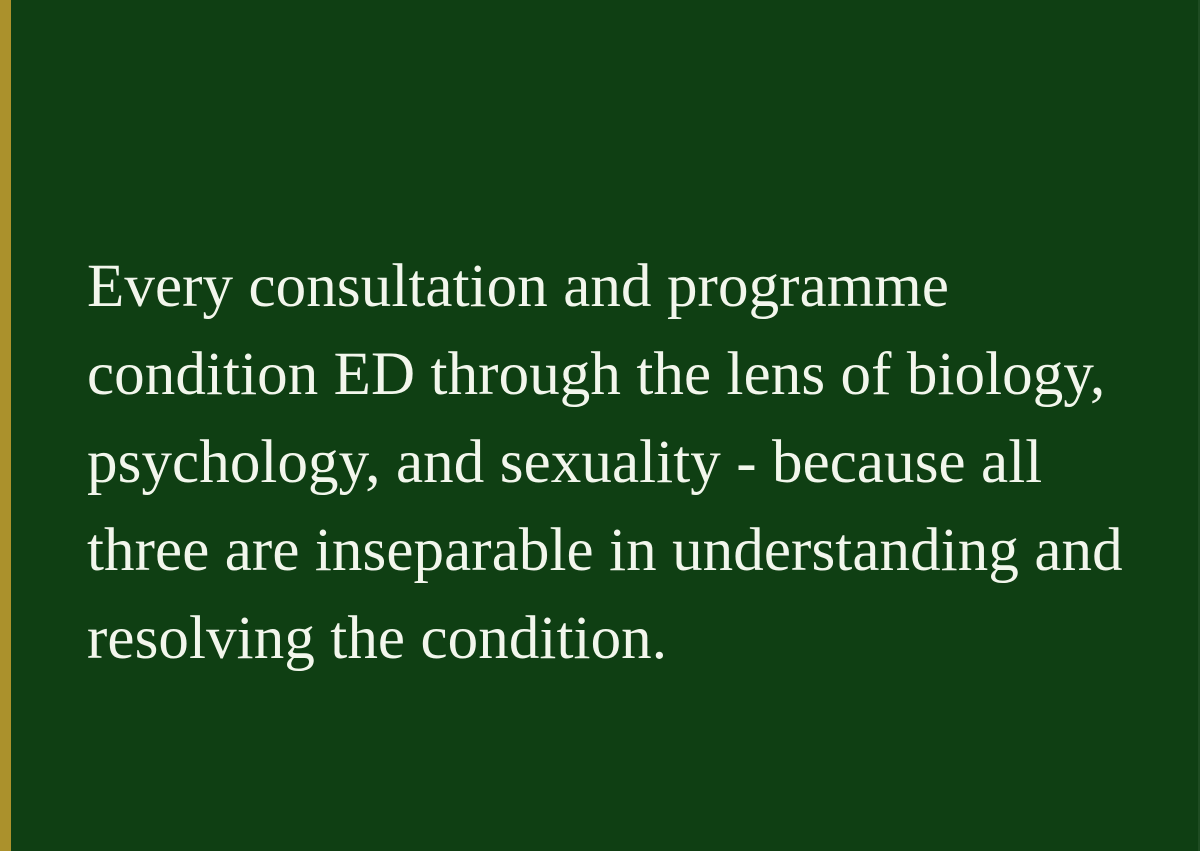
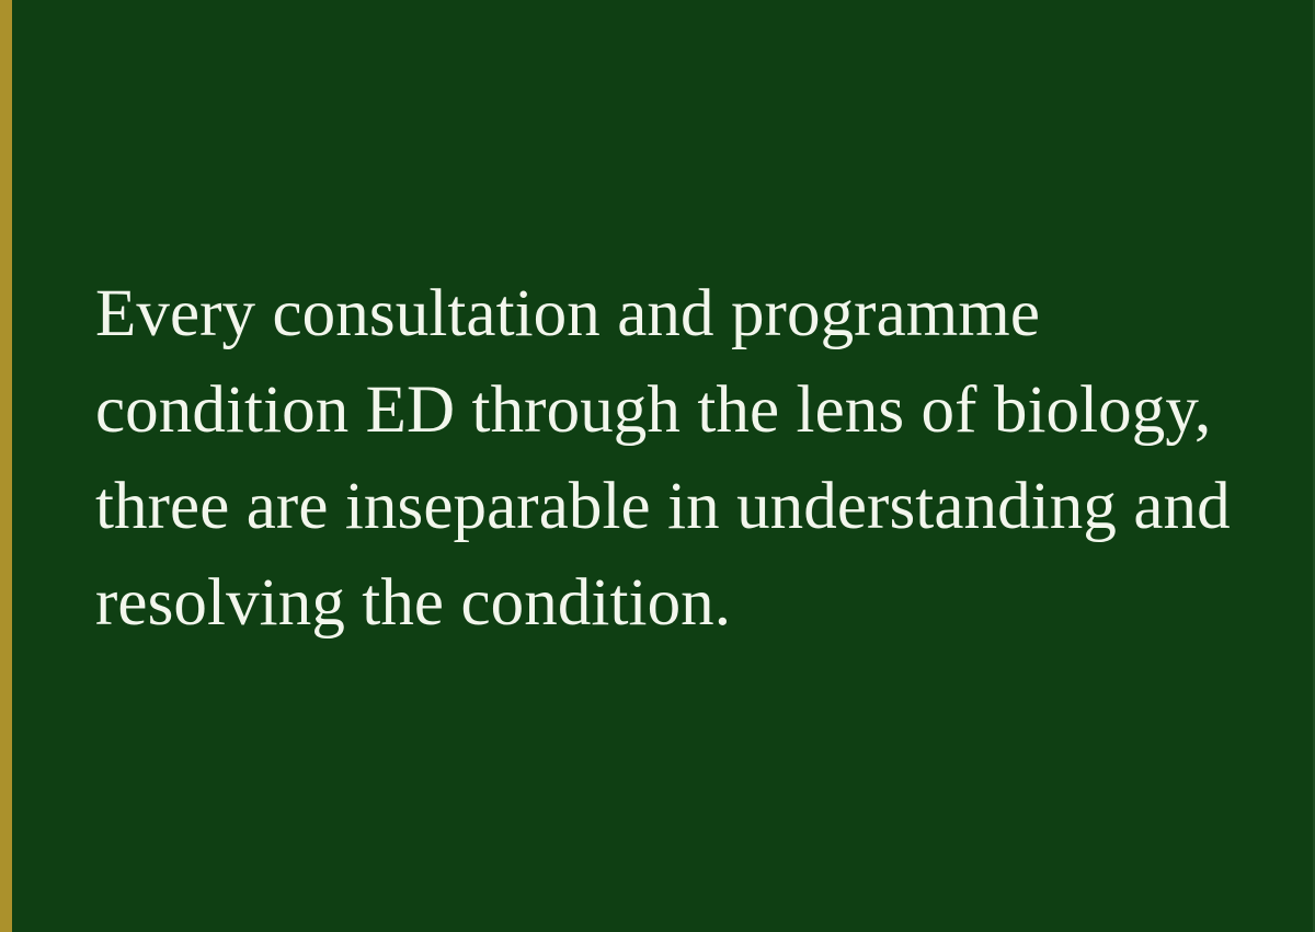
  Every consultation and programme
  condition ED through the lens of biology,
- psychology, and sexuality - because all
  three are inseparable in understanding and
  resolving the condition.
